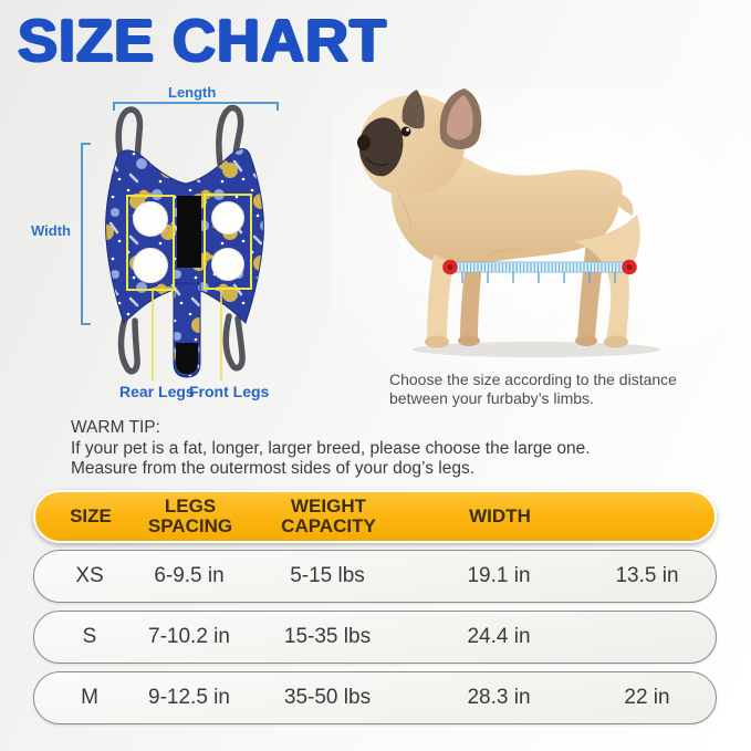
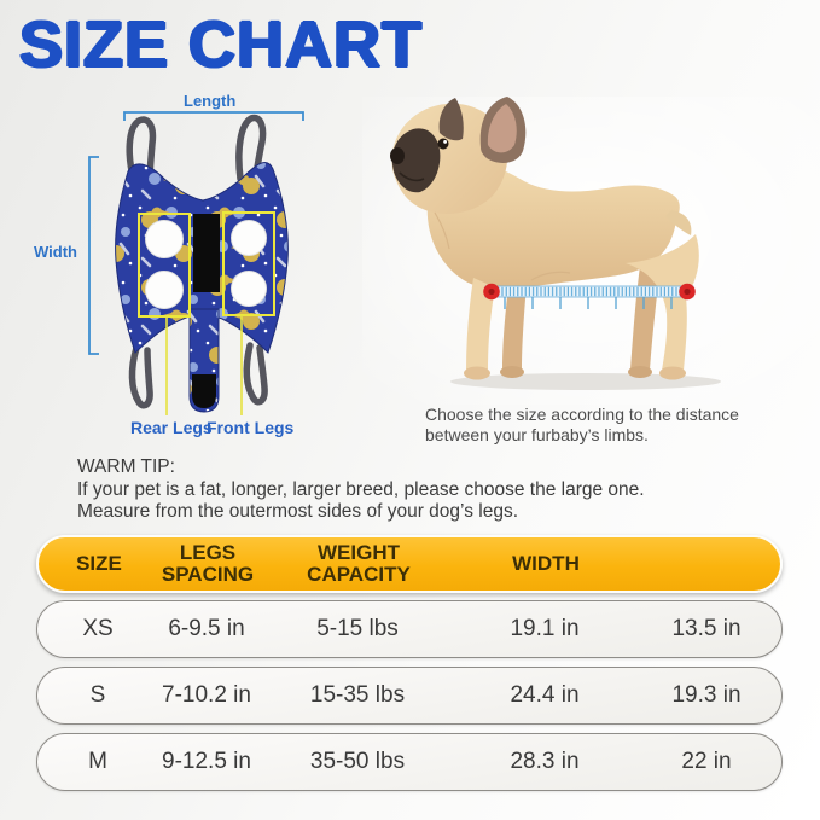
  SIZE CHART
  Length
  Width
  Rear Legs
  Front Legs
  Choose the size according to the distance between your furbaby’s limbs.
  WARM TIP:
  If your pet is a fat, longer, larger breed, please choose the large one.
  Measure from the outermost sides of your dog’s legs.
  SIZE
  LEGS SPACING
  WEIGHT CAPACITY
  WIDTH
  XS
  6-9.5 in
  5-15 lbs
  19.1 in
  13.5 in
  S
  7-10.2 in
  15-35 lbs
  24.4 in
+ 19.3 in
  M
  9-12.5 in
  35-50 lbs
  28.3 in
  22 in
